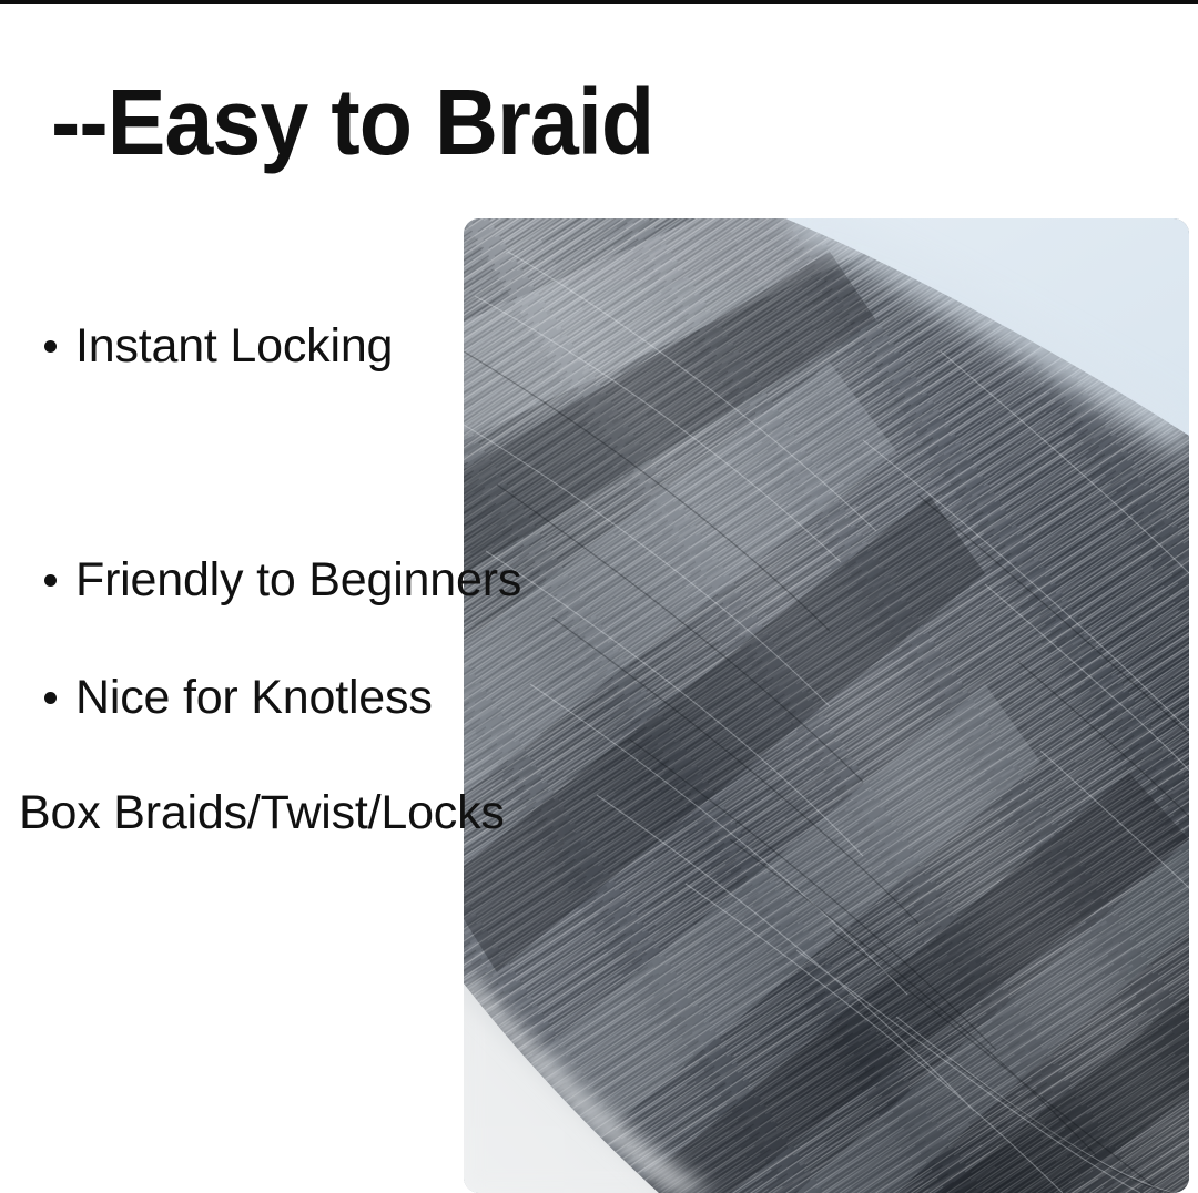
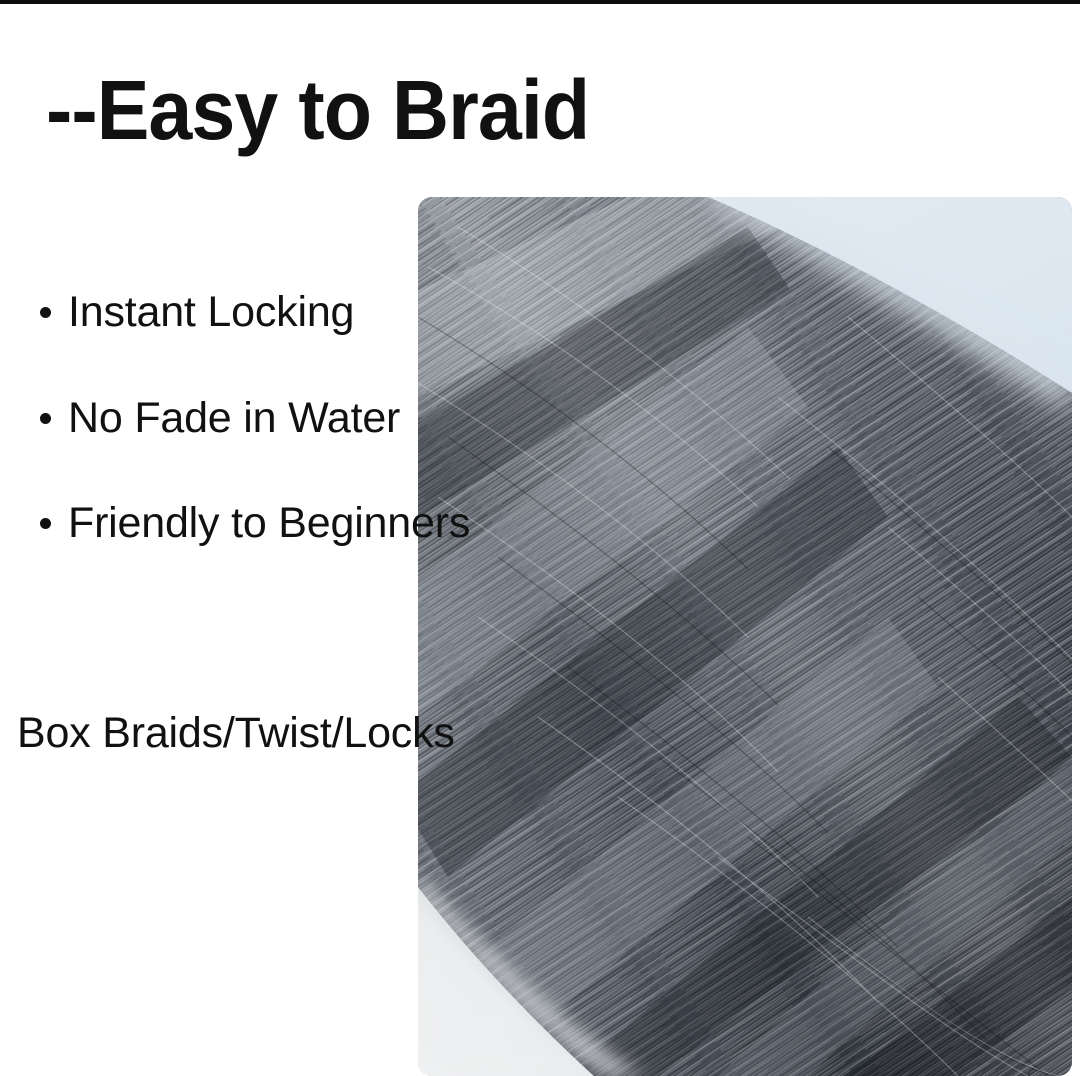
  --Easy to Braid
  Instant Locking
+ No Fade in Water
  Friendly to Beginners
- Nice for Knotless
  Box Braids/Twist/Locks
